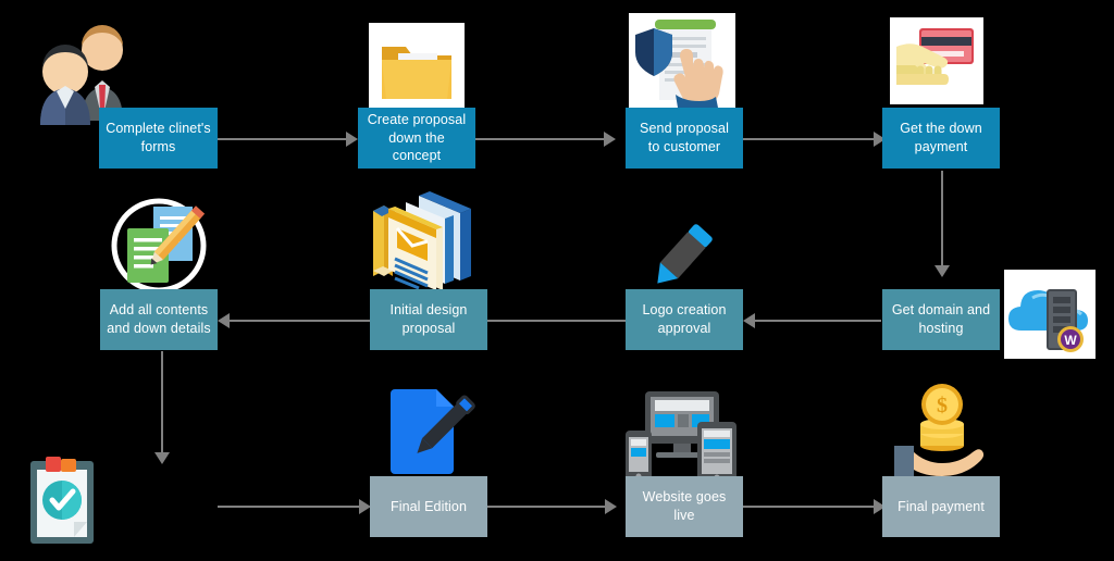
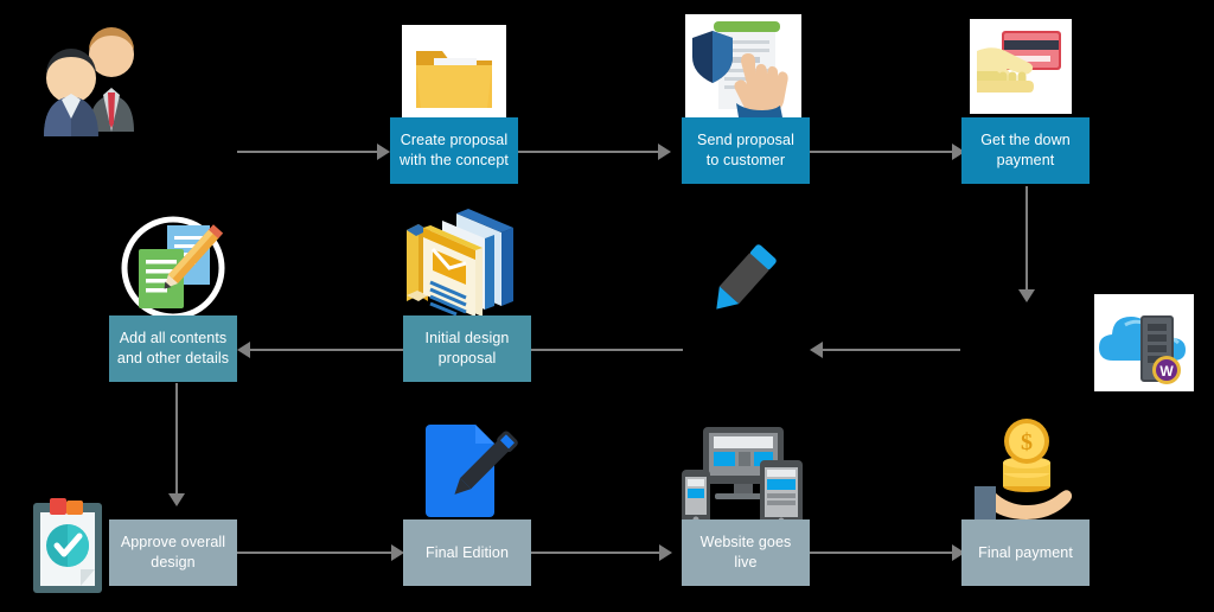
  W
  $
- Complete clinet's forms
- Create proposal down the concept
+ Create proposal with the concept
  Send proposal to customer
  Get the down payment
- Get domain and hosting
- Logo creation approval
  Initial design proposal
- Add all contents and down details
+ Add all contents and other details
+ Approve overall design
  Final Edition
  Website goes live
  Final payment
